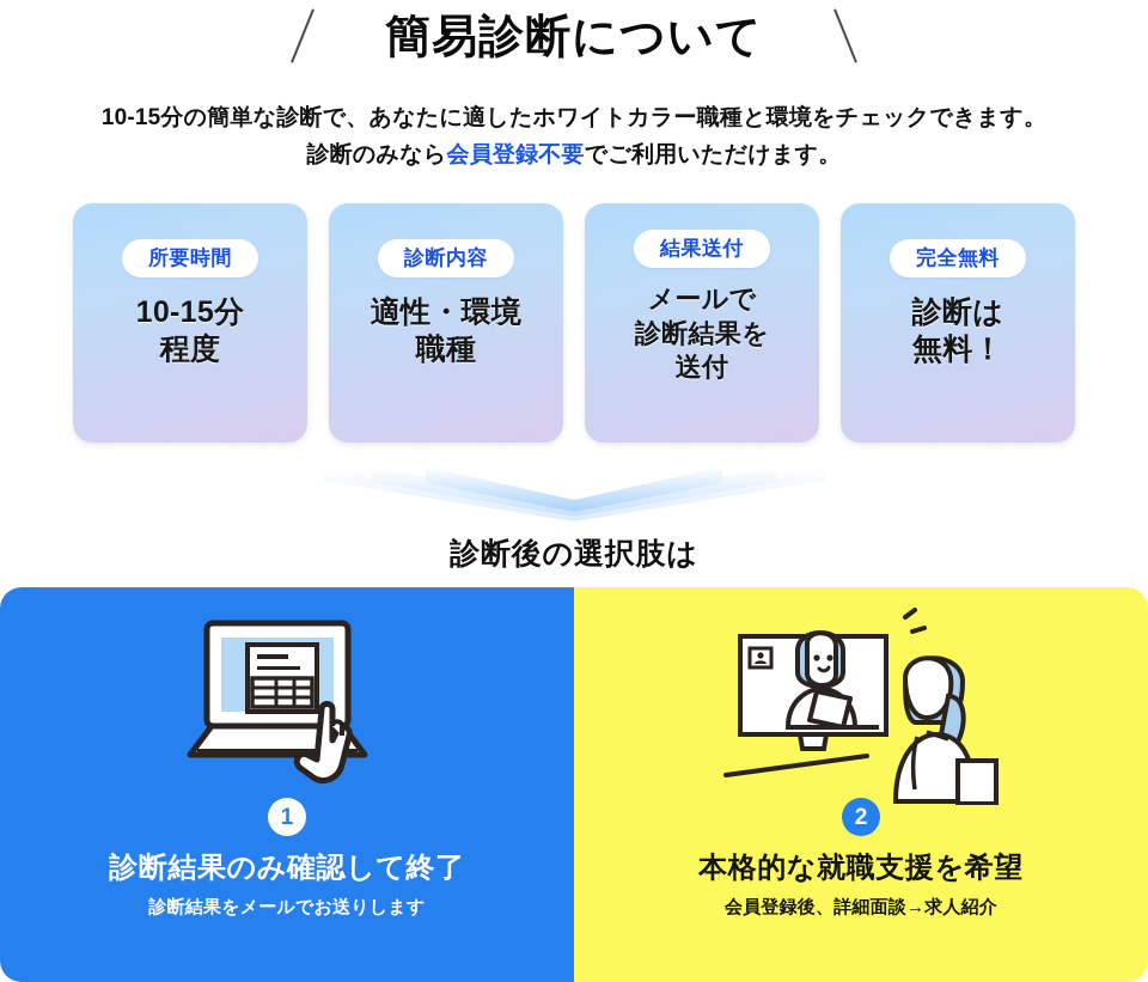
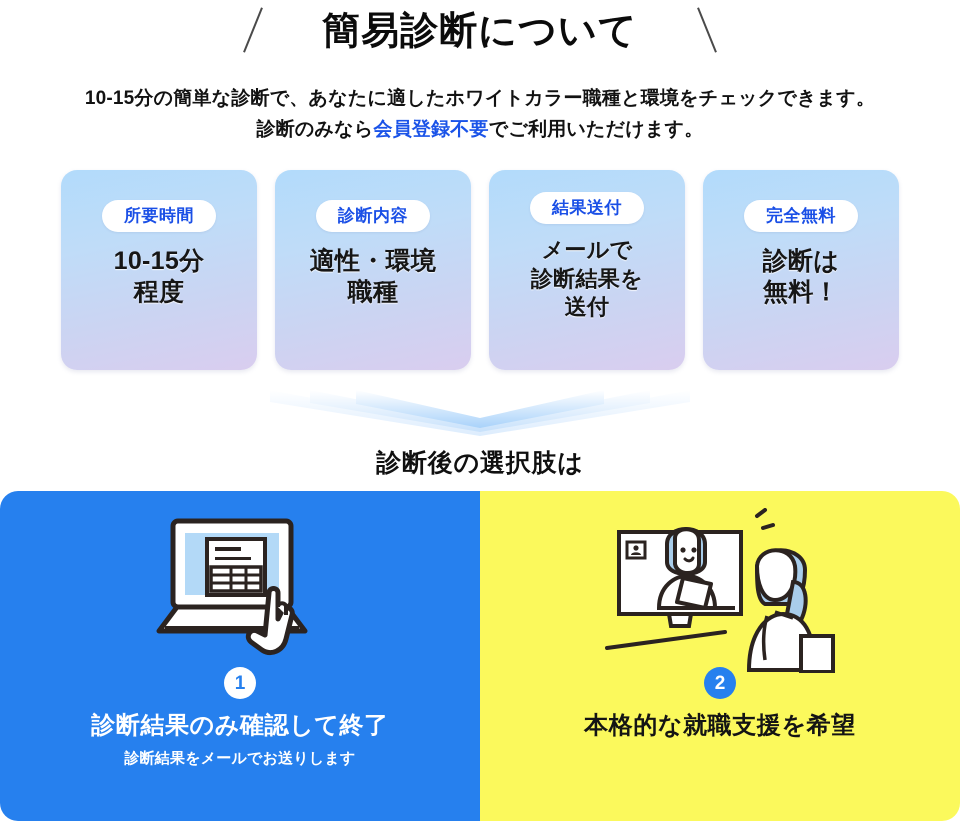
  簡易診断について
  10-15分の簡単な診断で、あなたに適したホワイトカラー職種と環境をチェックできます。
  診断のみなら会員登録不要でご利用いただけます。
  所要時間
  10-15分
  程度
  診断内容
  適性・環境
  職種
  結果送付
  メールで
  診断結果を
  送付
  完全無料
  診断は
  無料！
  診断後の選択肢は
  1
  診断結果のみ確認して終了
  診断結果をメールでお送りします
  2
  本格的な就職支援を希望
- 会員登録後、詳細面談→求人紹介
